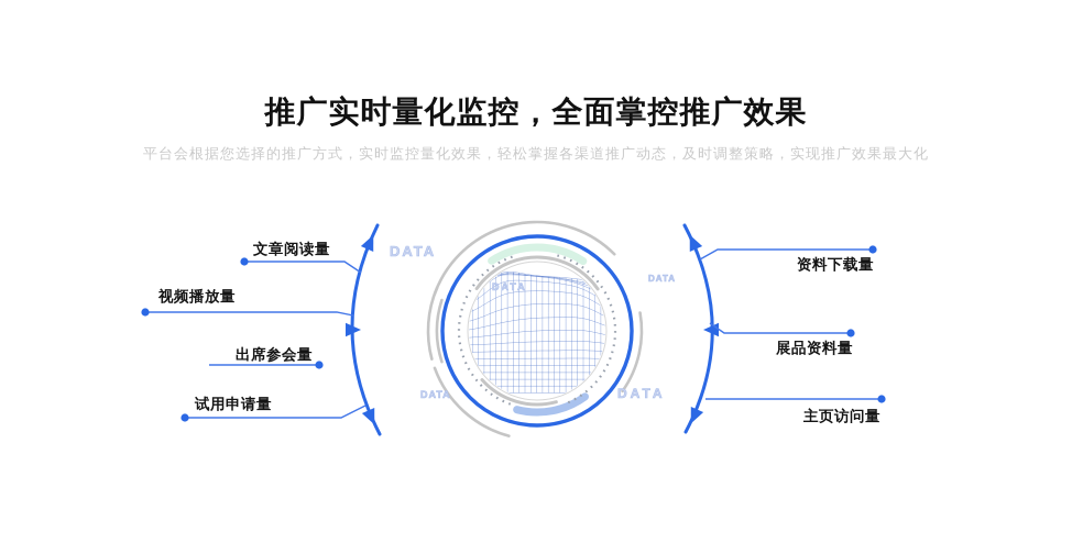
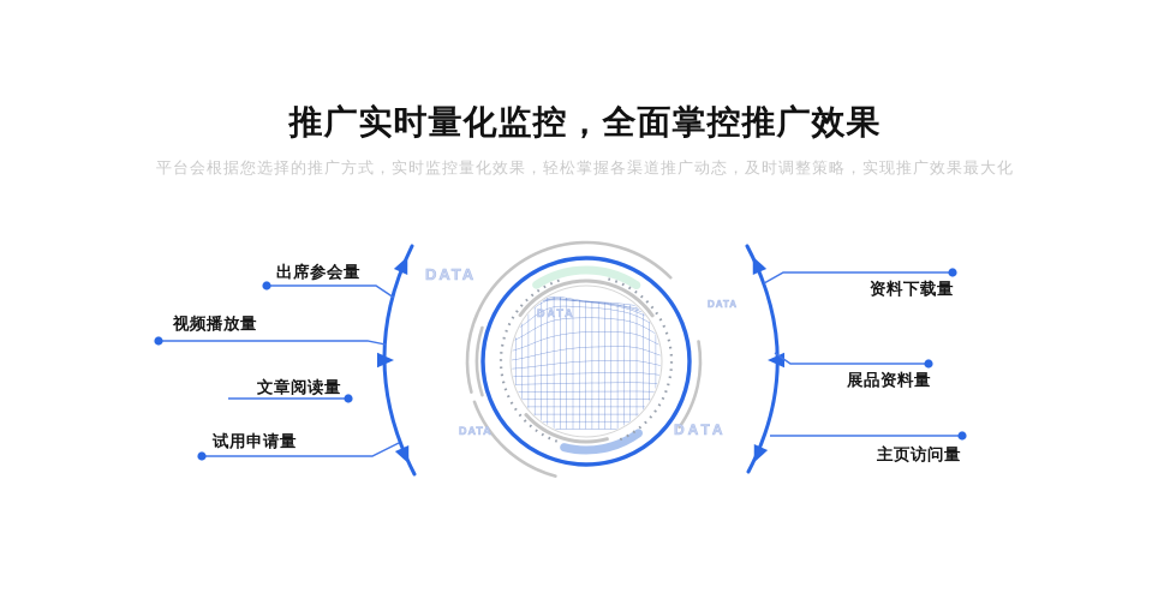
  推广实时量化监控，全面掌控推广效果
  平台会根据您选择的推广方式，实时监控量化效果，轻松掌握各渠道推广动态，及时调整策略，实现推广效果最大化
  DATA
  DATA
  DATA
  DATA
  DATA
- 文章阅读量
+ 出席参会量
  视频播放量
- 出席参会量
+ 文章阅读量
  试用申请量
  资料下载量
  展品资料量
  主页访问量
